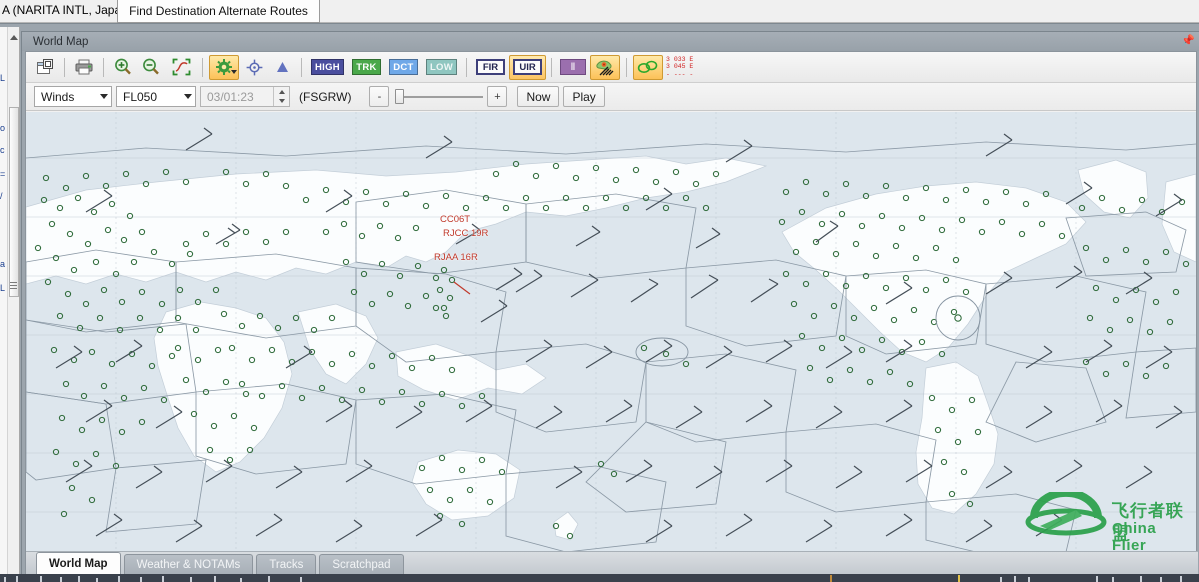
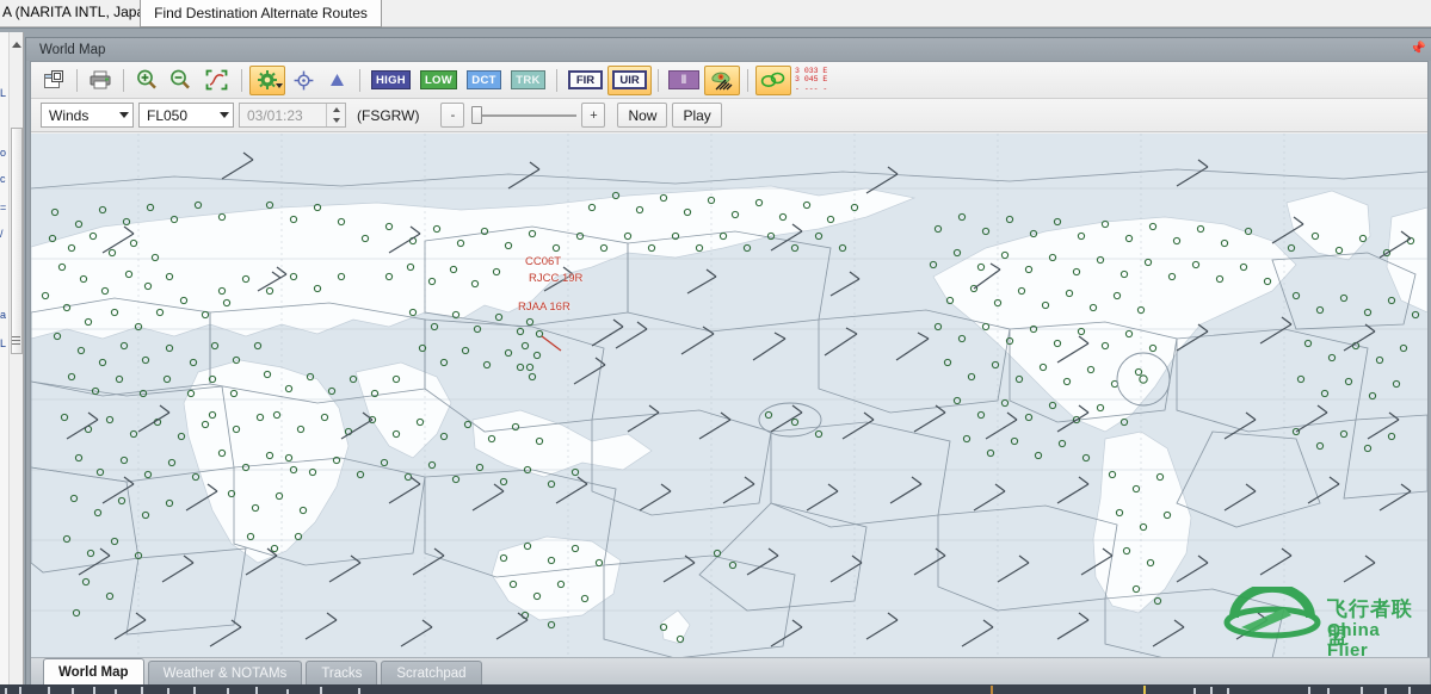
  A (NARITA INTL, Jap
  Find Destination Alternate Routes
  L
  o
  c
  =
  /
  a
  L
  World Map
  📌
  HIGH
- TRK
+ LOW
  DCT
- LOW
+ TRK
  FIR
  UIR
  Ⅱ
  Winds
  FL050
  03/01:23
  (FSGRW)
  -
  +
  Now
  Play
  CC06T
  RJCC 19R
  RJAA 16R
  飞行者联盟
  China Flier
  World Map
  Weather & NOTAMs
  Tracks
  Scratchpad
